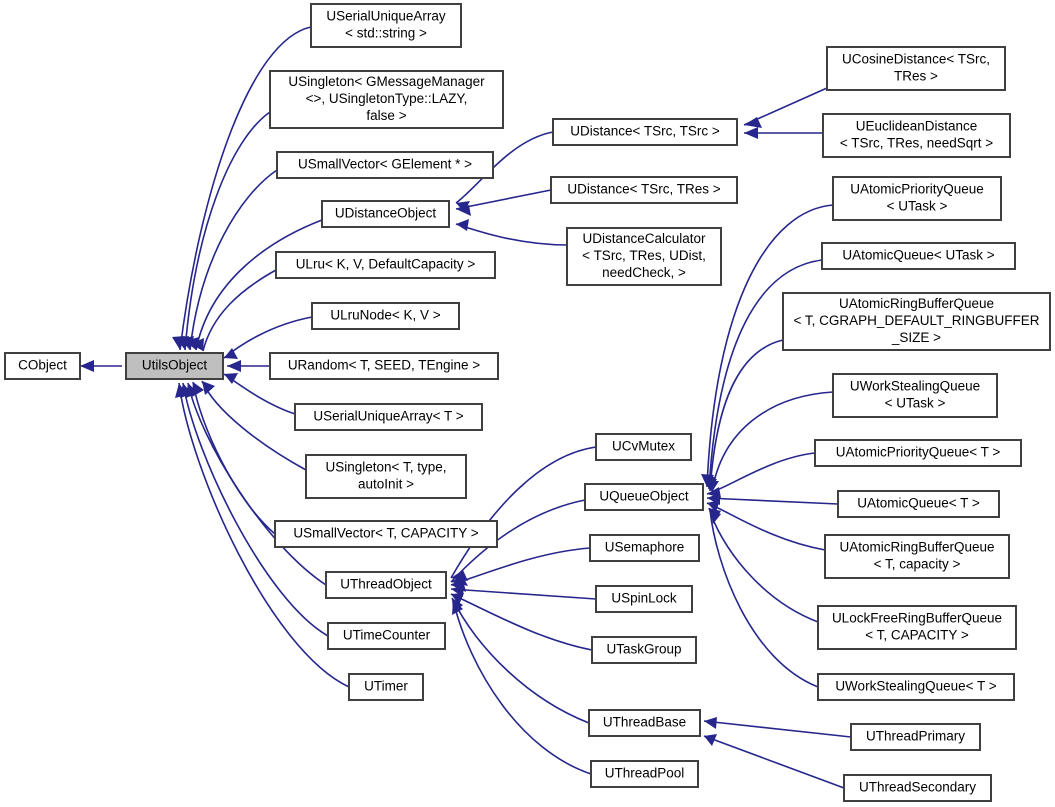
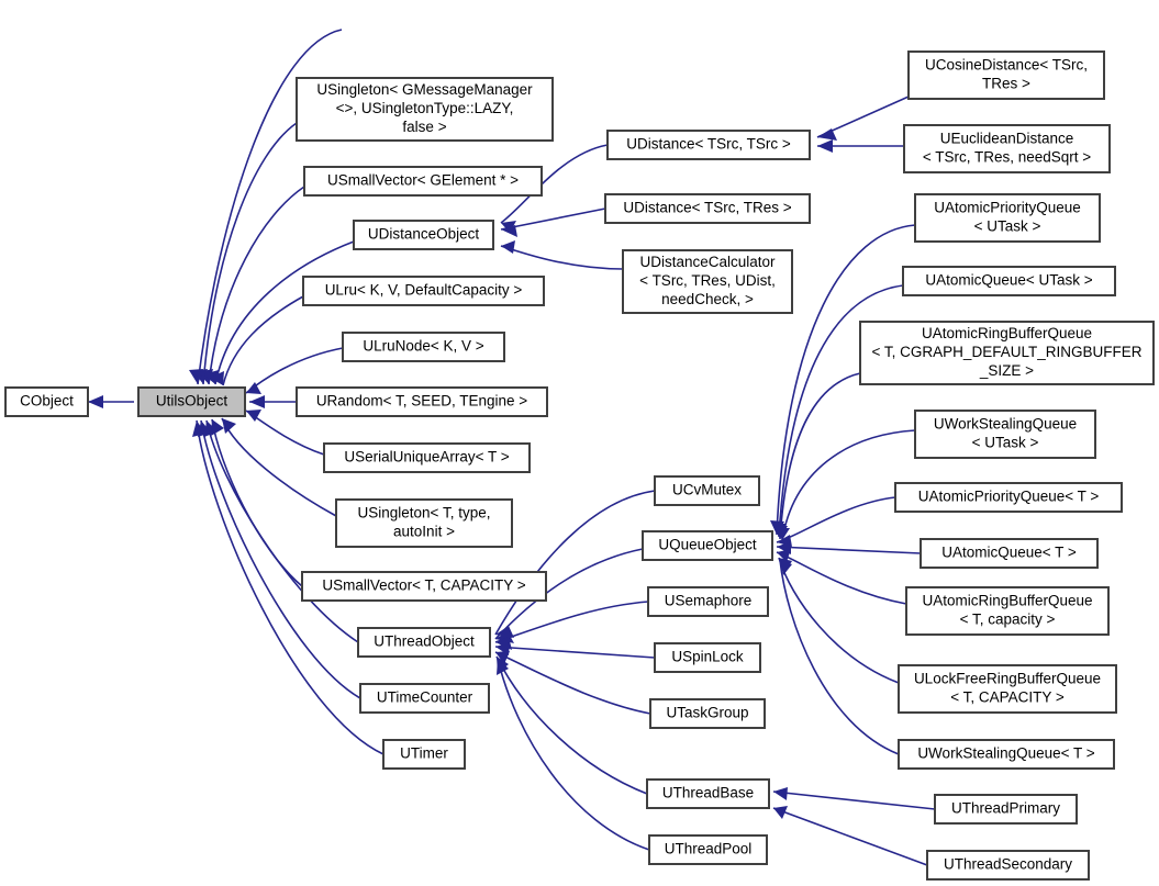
  CObject
  UtilsObject
- USerialUniqueArray
- < std::string >
  USingleton< GMessageManager
  <>, USingletonType::LAZY,
  false >
  USmallVector< GElement * >
  UDistanceObject
  ULru< K, V, DefaultCapacity >
  ULruNode< K, V >
  URandom< T, SEED, TEngine >
  USerialUniqueArray< T >
  USingleton< T, type,
  autoInit >
  USmallVector< T, CAPACITY >
  UThreadObject
  UTimeCounter
  UTimer
  UDistance< TSrc, TSrc >
  UDistance< TSrc, TRes >
  UDistanceCalculator
  < TSrc, TRes, UDist,
  needCheck, >
  UCosineDistance< TSrc,
  TRes >
  UEuclideanDistance
  < TSrc, TRes, needSqrt >
  UAtomicPriorityQueue
  < UTask >
  UAtomicQueue< UTask >
  UAtomicRingBufferQueue
  < T, CGRAPH_DEFAULT_RINGBUFFER
  _SIZE >
  UWorkStealingQueue
  < UTask >
  UAtomicPriorityQueue< T >
  UAtomicQueue< T >
  UAtomicRingBufferQueue
  < T, capacity >
  ULockFreeRingBufferQueue
  < T, CAPACITY >
  UWorkStealingQueue< T >
  UThreadPrimary
  UThreadSecondary
  UCvMutex
  UQueueObject
  USemaphore
  USpinLock
  UTaskGroup
  UThreadBase
  UThreadPool
